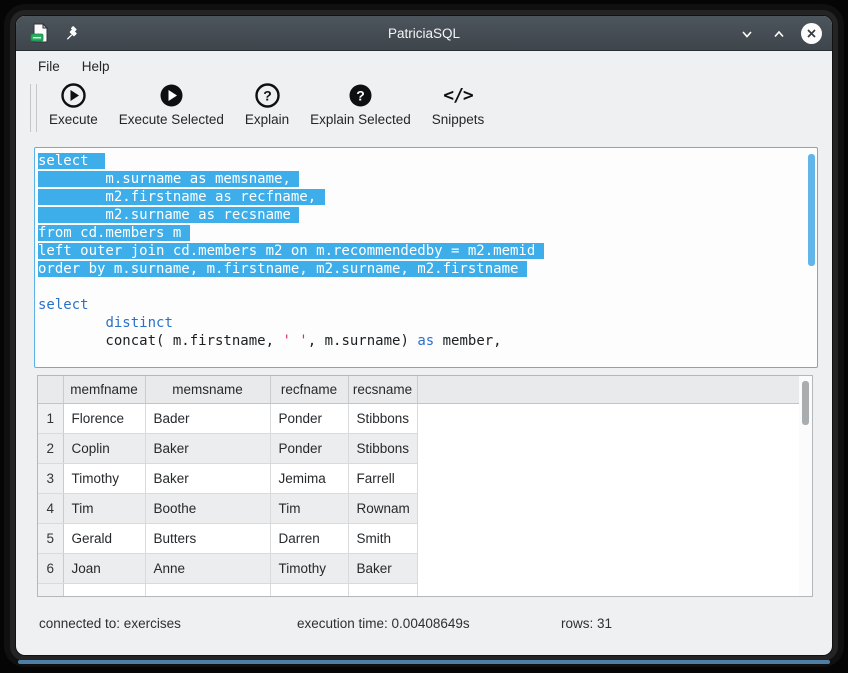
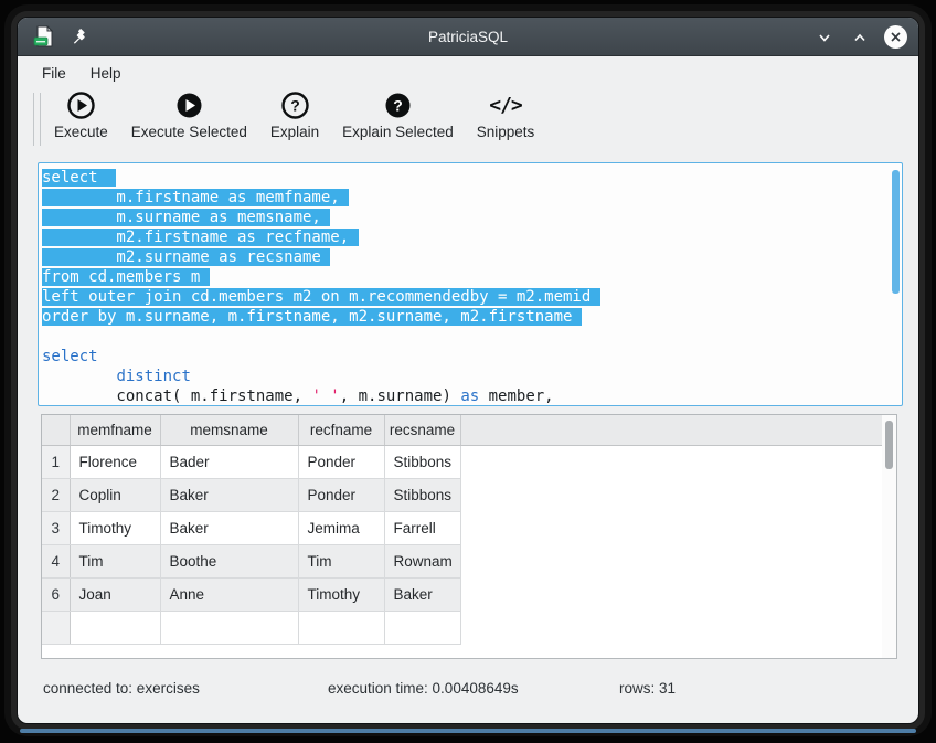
  PatriciaSQL
  File
  Help
  Execute
  Execute Selected
  ?
  Explain
  ?
  Explain Selected
  </>
  Snippets
  select
+ m.firstname as memfname,
  m.surname as memsname,
  m2.firstname as recfname,
  m2.surname as recsname
  from cd.members m
  left outer join cd.members m2 on m.recommendedby = m2.memid
  order by m.surname, m.firstname, m2.surname, m2.firstname
  select
  distinct
  concat( m.firstname, ' ', m.surname) as member,
  	memfname	memsname	recfname	recsname
  1	Florence	Bader	Ponder	Stibbons
  2	Coplin	Baker	Ponder	Stibbons
  3	Timothy	Baker	Jemima	Farrell
  4	Tim	Boothe	Tim	Rownam
- 5	Gerald	Butters	Darren	Smith
  6	Joan	Anne	Timothy	Baker
  connected to: exercises
  execution time: 0.00408649s
  rows: 31
